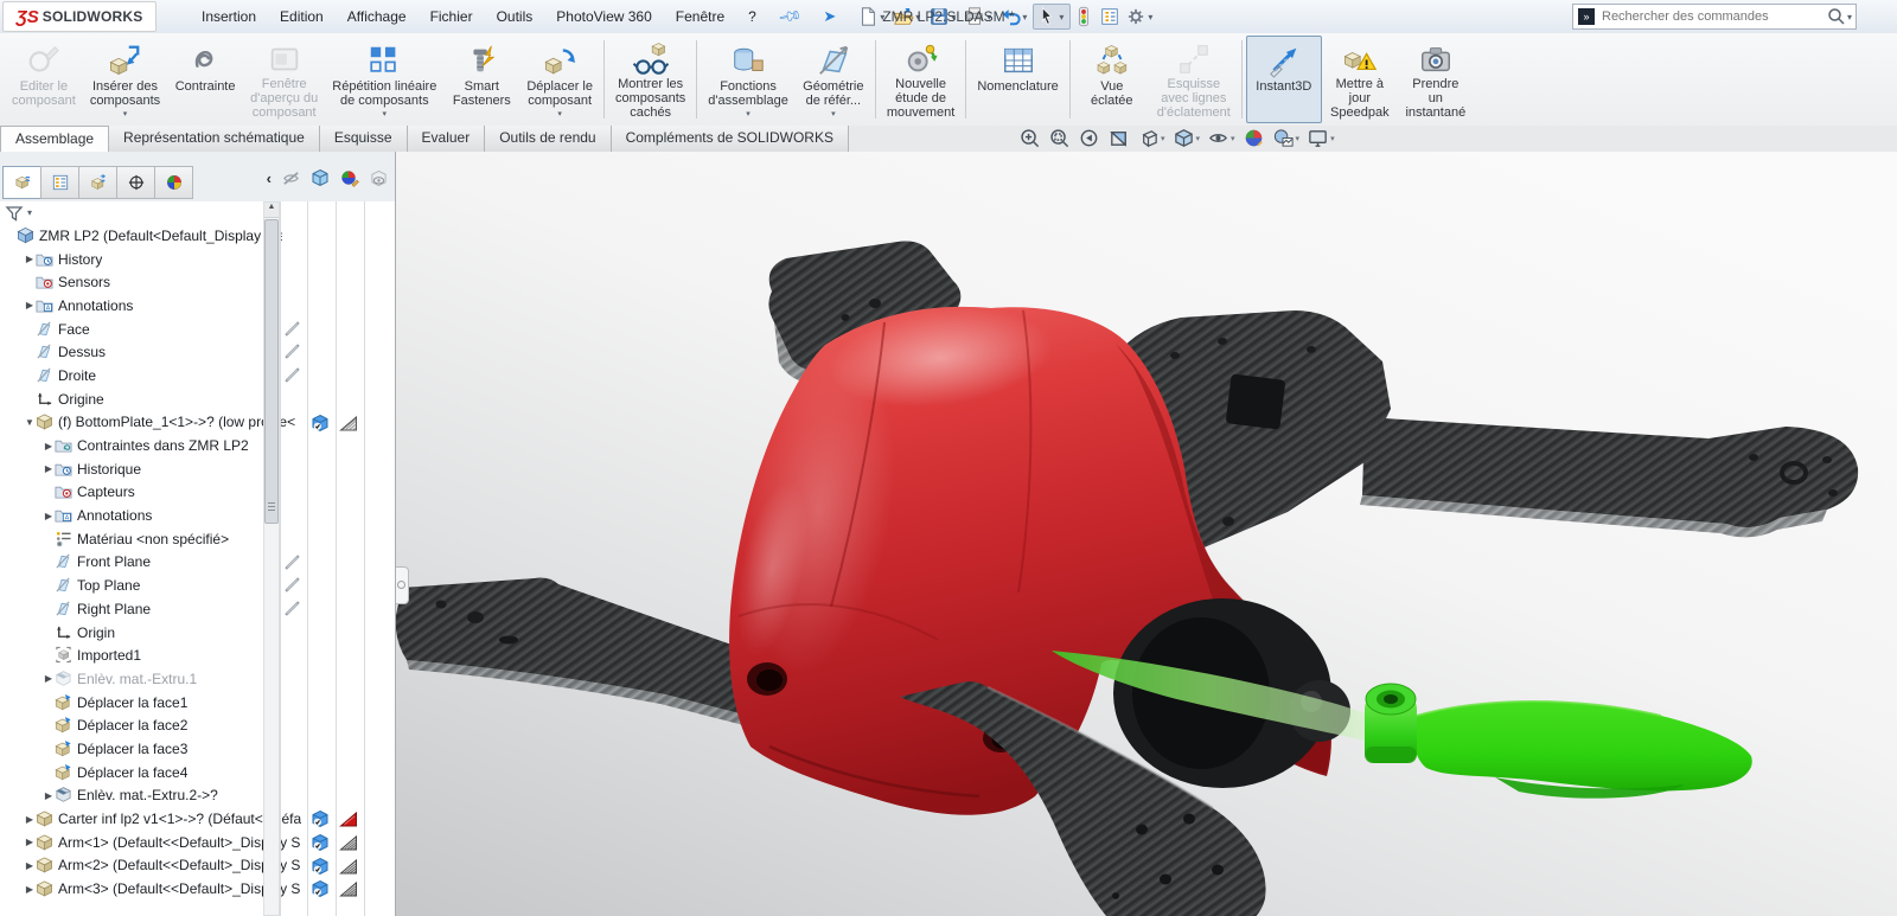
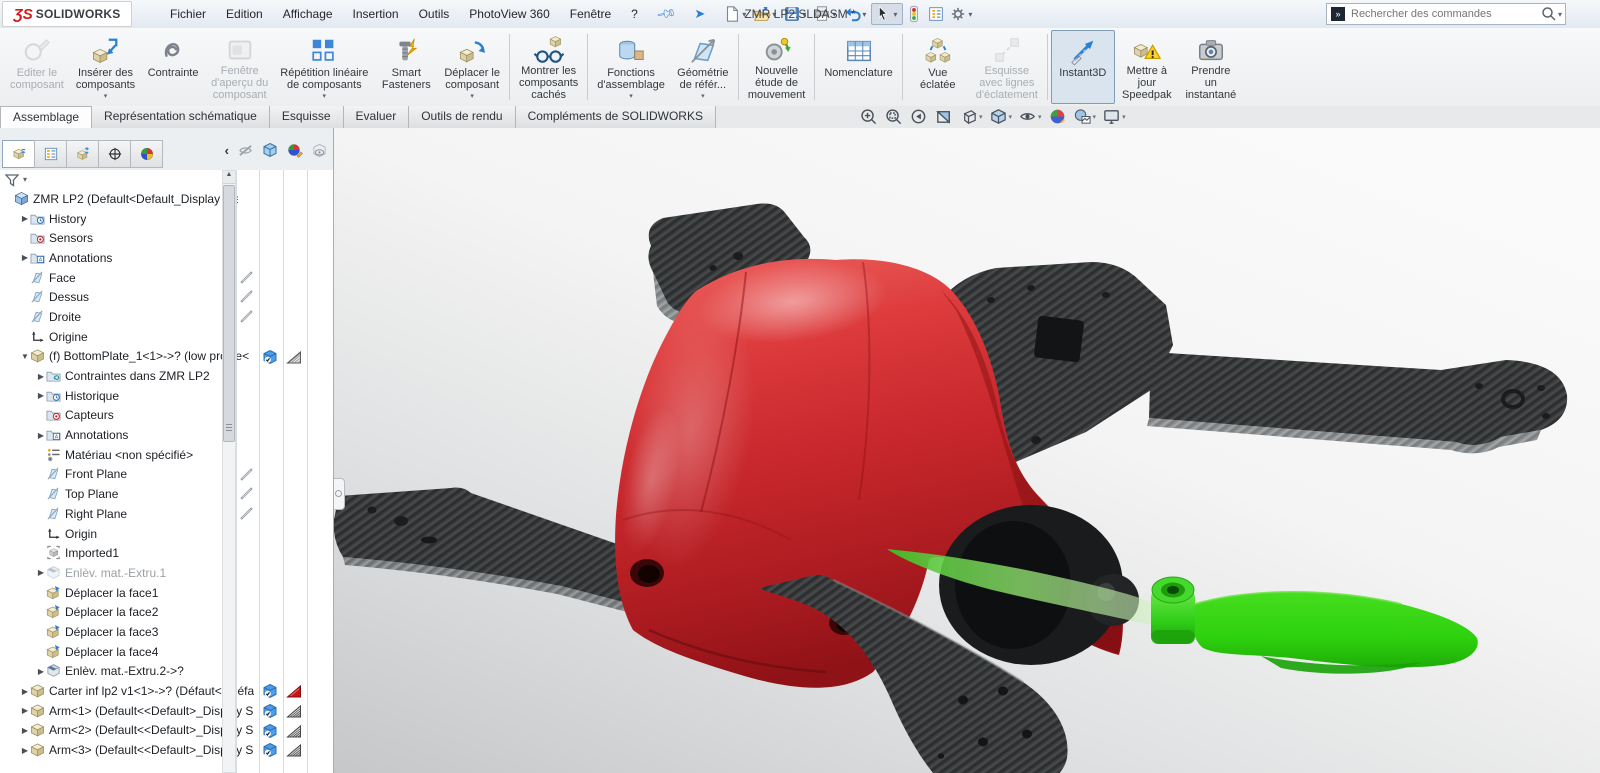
  ƷS
  SOLIDWORKS
- Insertion
+ Fichier
  Edition
  Affichage
- Fichier
+ Insertion
  Outils
  PhotoView 360
  Fenêtre
  ?
  ➤
  ▾
  ▾
  ▾
  ▾
  ▾
  ▾
  ▾
  ZMR LP2.SLDASM *
  »
  Rechercher des commandes
  ▾
  Editer le
  composant
  Insérer des
  composants
  Contrainte
  Fenêtre
  d'aperçu du
  composant
  Répétition linéaire
  de composants
  Smart
  Fasteners
  Déplacer le
  composant
  Montrer les
  composants
  cachés
  Fonctions
  d'assemblage
  Géométrie
  de référ...
  Nouvelle
  étude de
  mouvement
  Nomenclature
  Vue
  éclatée
  Esquisse
  avec lignes
  d'éclatement
  Instant3D
  Mettre à
  jour
  Speedpak
  Prendre
  un
  instantané
  Assemblage
  Représentation schématique
  Esquisse
  Evaluer
  Outils de rendu
  Compléments de SOLIDWORKS
  ‹
  ▾
  ZMR LP2 (Default<Default_Display
  ▶
  History
  Sensors
  ▶
  Annotations
  Face
  Dessus
  Droite
  Origine
  ▼
  (f) BottomPlate_1<1>->? (low pre<
  ▶
  Contraintes dans ZMR LP2
  ▶
  Historique
  Capteurs
  ▶
  Annotations
  Matériau <non spécifié>
  Front Plane
  Top Plane
  Right Plane
  Origin
  Imported1
  ▶
  Enlèv. mat.-Extru.1
  Déplacer la face1
  Déplacer la face2
  Déplacer la face3
  Déplacer la face4
  ▶
  Enlèv. mat.-Extru.2->?
  ▶
  Carter inf lp2 v1<1>->? (Défaut<éfa
  ▶
  Arm<1> (Default<<Default>_Disy S
  ▶
  Arm<2> (Default<<Default>_Disy S
  ▶
  Arm<3> (Default<<Default>_Disy S
